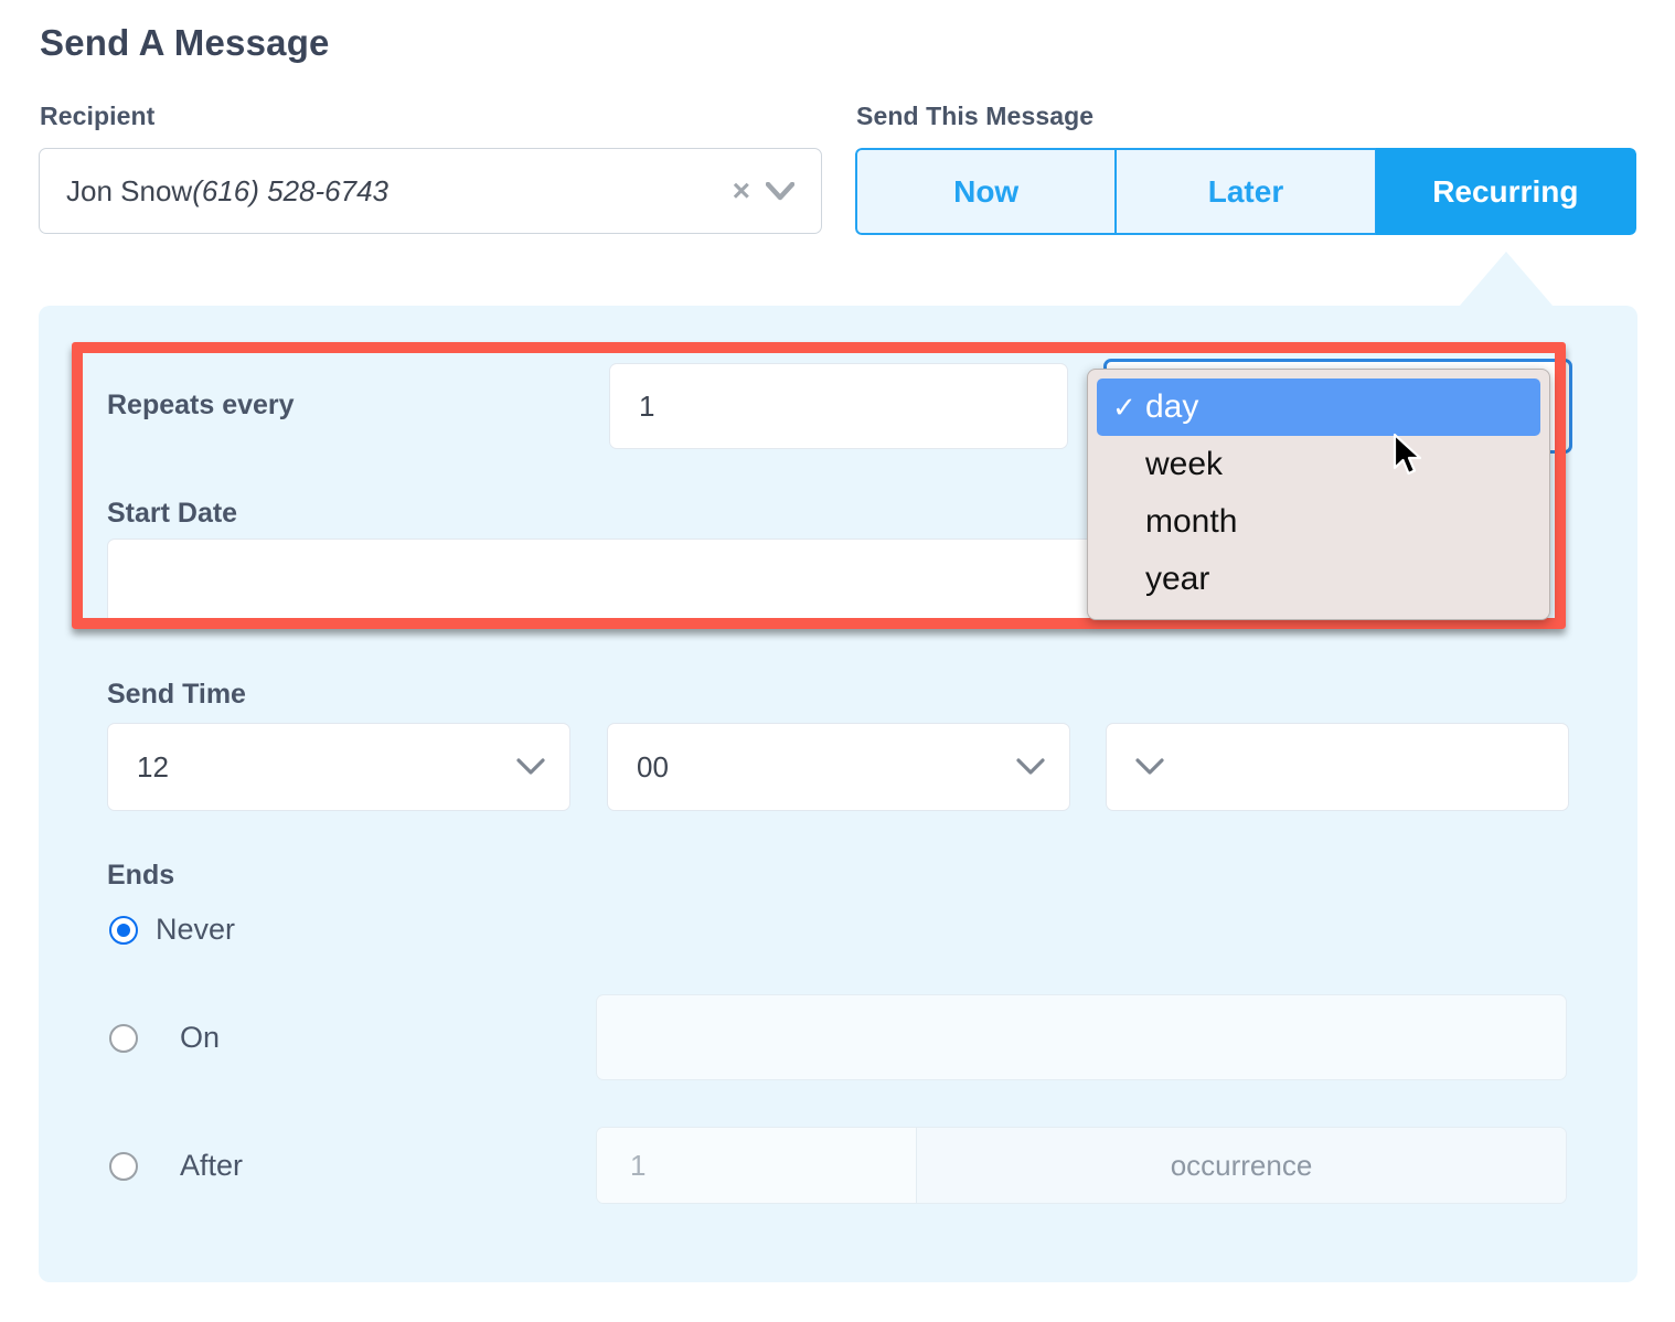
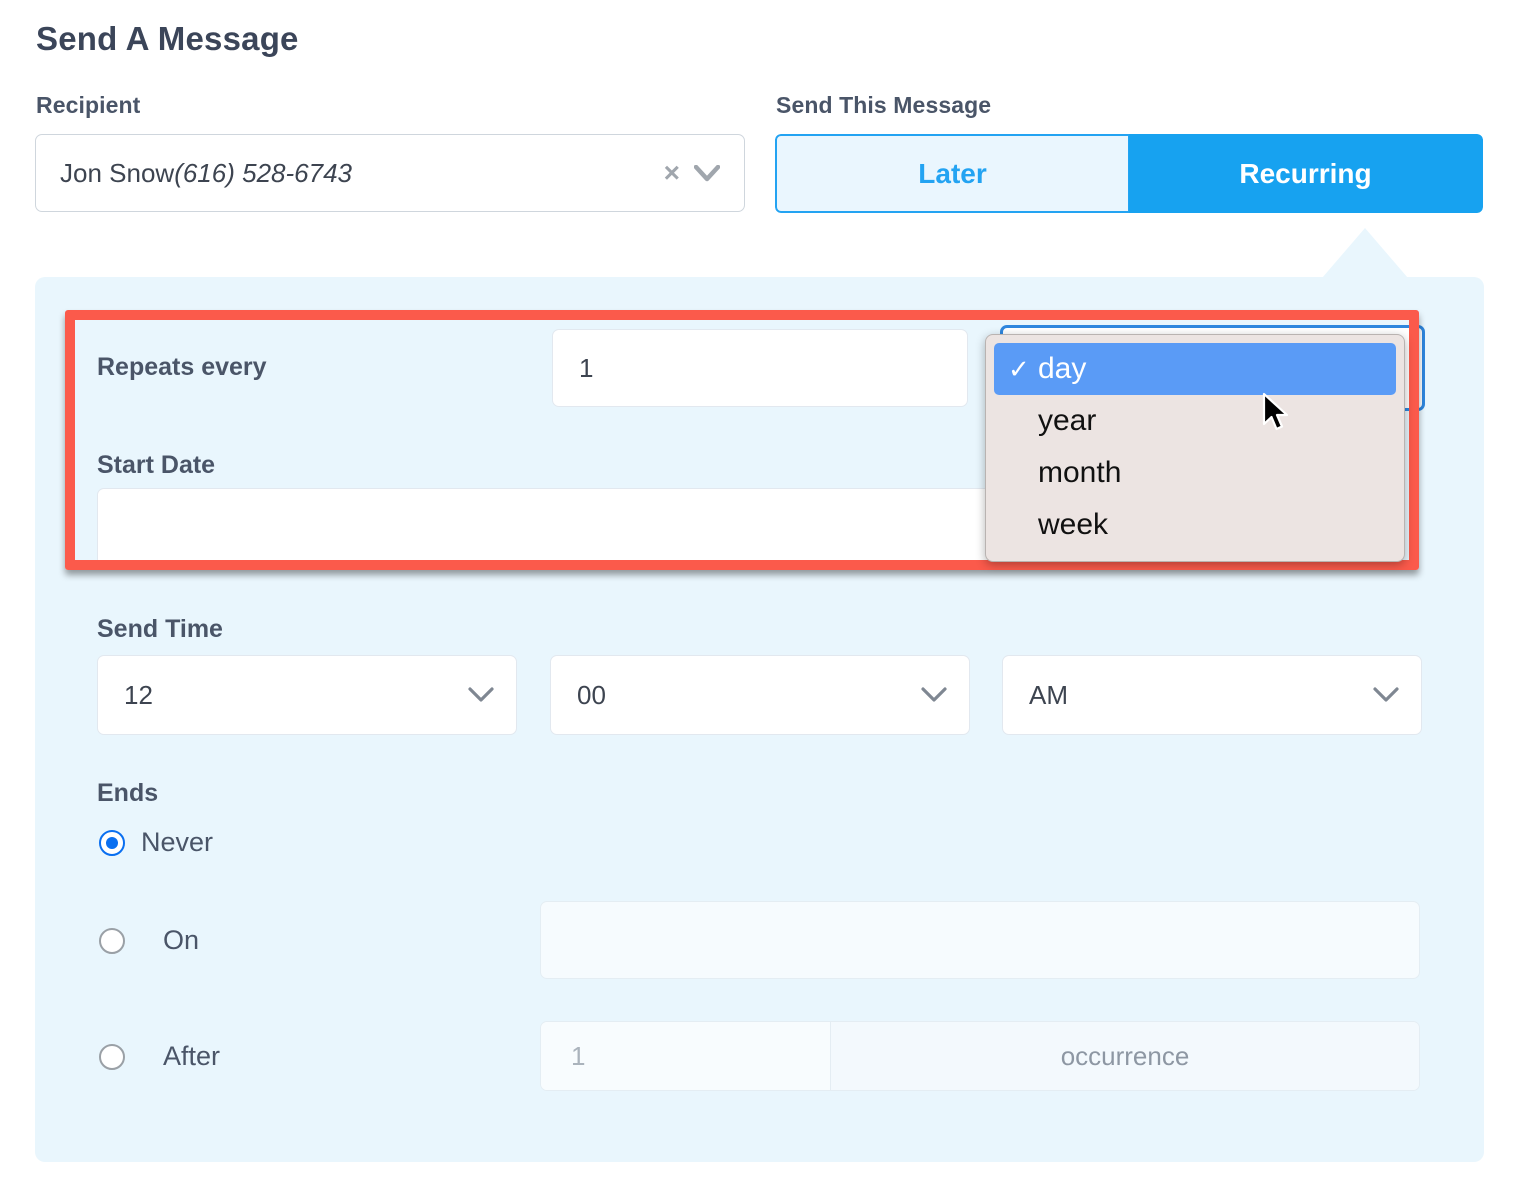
  Send A Message
  Recipient
  Jon Snow(616) 528-6743
  ×
  Send This Message
- Now
  Later
  Recurring
  Repeats every
  1
  Start Date
  ✓
  day
- week
+ year
  month
- year
+ week
  Send Time
  12
  00
+ AM
  Ends
  Never
  On
  After
  1
  occurrence
